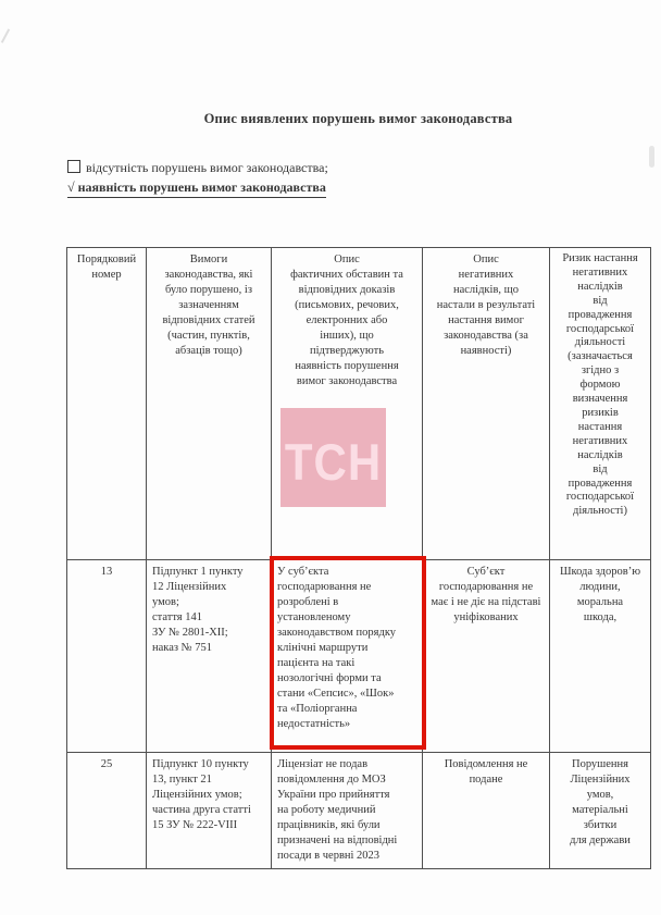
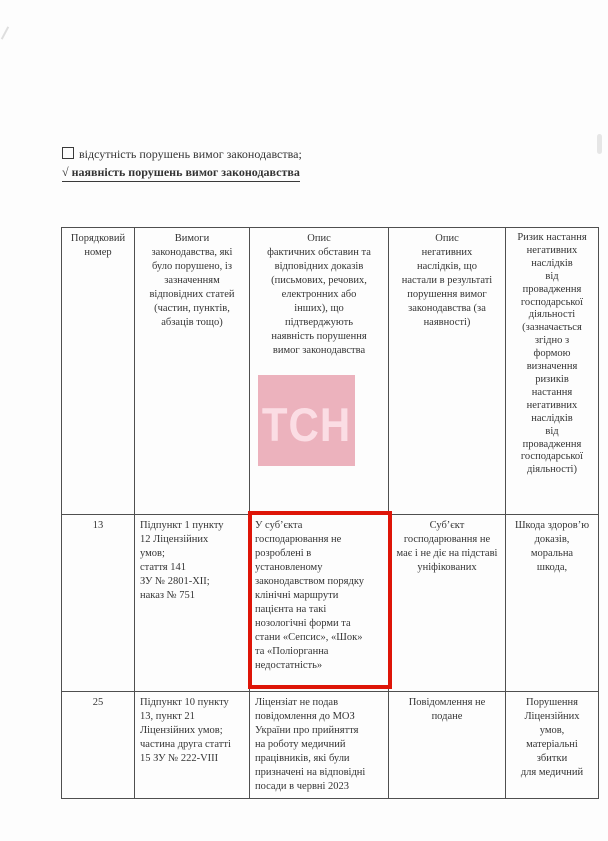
- Опис виявлених порушень вимог законодавства
  відсутність порушень вимог законодавства;
  √ наявність порушень вимог законодавства
- Порядковий номер	Вимоги законодавства, які було порушено, із зазначенням відповідних статей (частин, пунктів, абзаців тощо)	Опис фактичних обставин та відповідних доказів (письмових, речових, електронних або інших), що підтверджують наявність порушення вимог законодавства	Опис негативних наслідків, що настали в результаті настання вимог законодавства (за наявності)	Ризик настання негативних наслідків від провадження господарської діяльності (зазначається згідно з формою визначення ризиків настання негативних наслідків від провадження господарської діяльності)
+ Порядковий номер	Вимоги законодавства, які було порушено, із зазначенням відповідних статей (частин, пунктів, абзаців тощо)	Опис фактичних обставин та відповідних доказів (письмових, речових, електронних або інших), що підтверджують наявність порушення вимог законодавства	Опис негативних наслідків, що настали в результаті порушення вимог законодавства (за наявності)	Ризик настання негативних наслідків від провадження господарської діяльності (зазначається згідно з формою визначення ризиків настання негативних наслідків від провадження господарської діяльності)
- 13	Підпункт 1 пункту 12 Ліцензійних умов; стаття 141 ЗУ № 2801-XII; наказ № 751	У суб’єкта господарювання не розроблені в установленому законодавством порядку клінічні маршрути пацієнта на такі нозологічні форми та стани «Сепсис», «Шок» та «Поліорганна недостатність»	Суб’єкт господарювання не має і не діє на підставі уніфікованих	Шкода здоров’ю людини, моральна шкода,
+ 13	Підпункт 1 пункту 12 Ліцензійних умов; стаття 141 ЗУ № 2801-XII; наказ № 751	У суб’єкта господарювання не розроблені в установленому законодавством порядку клінічні маршрути пацієнта на такі нозологічні форми та стани «Сепсис», «Шок» та «Поліорганна недостатність»	Суб’єкт господарювання не має і не діє на підставі уніфікованих	Шкода здоров’ю доказів, моральна шкода,
- 25	Підпункт 10 пункту 13, пункт 21 Ліцензійних умов; частина друга статті 15 ЗУ № 222-VIII	Ліцензіат не подав повідомлення до МОЗ України про прийняття на роботу медичний працівників, які були призначені на відповідні посади в червні 2023	Повідомлення не подане	Порушення Ліцензійних умов, матеріальні збитки для держави
+ 25	Підпункт 10 пункту 13, пункт 21 Ліцензійних умов; частина друга статті 15 ЗУ № 222-VIII	Ліцензіат не подав повідомлення до МОЗ України про прийняття на роботу медичний працівників, які були призначені на відповідні посади в червні 2023	Повідомлення не подане	Порушення Ліцензійних умов, матеріальні збитки для медичний
  ТСН
